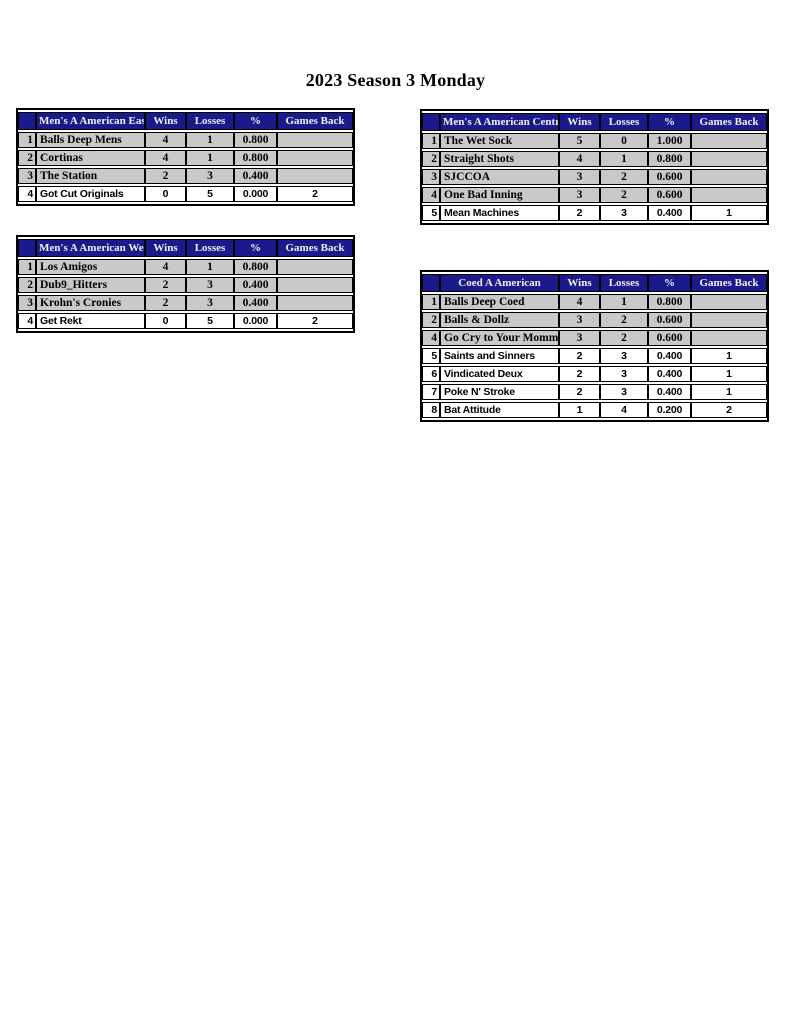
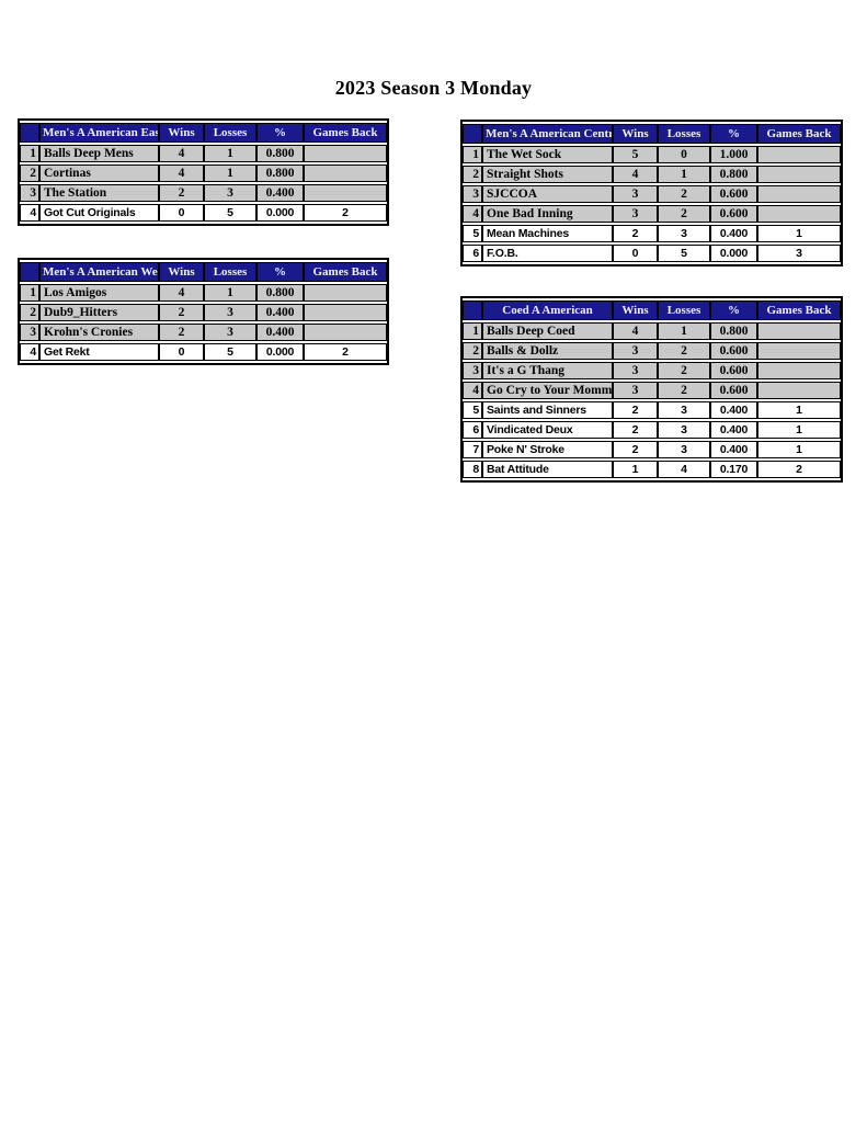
  2023 Season 3 Monday
  	Men's A American Eas	Wins	Losses	%	Games Back
  1	Balls Deep Mens	4	1	0.800
  2	Cortinas	4	1	0.800
  3	The Station	2	3	0.400
  4	Got Cut Originals	0	5	0.000	2
  	Men's A American Centr	Wins	Losses	%	Games Back
  1	The Wet Sock	5	0	1.000
  2	Straight Shots	4	1	0.800
  3	SJCCOA	3	2	0.600
  4	One Bad Inning	3	2	0.600
  5	Mean Machines	2	3	0.400	1
+ 6	F.O.B.	0	5	0.000	3
  	Men's A American We	Wins	Losses	%	Games Back
  1	Los Amigos	4	1	0.800
  2	Dub9_Hitters	2	3	0.400
  3	Krohn's Cronies	2	3	0.400
  4	Get Rekt	0	5	0.000	2
  	Coed A American	Wins	Losses	%	Games Back
  1	Balls Deep Coed	4	1	0.800
  2	Balls & Dollz	3	2	0.600
+ 3	It's a G Thang	3	2	0.600
  4	Go Cry to Your Momm	3	2	0.600
  5	Saints and Sinners	2	3	0.400	1
  6	Vindicated Deux	2	3	0.400	1
  7	Poke N' Stroke	2	3	0.400	1
- 8	Bat Attitude	1	4	0.200	2
+ 8	Bat Attitude	1	4	0.170	2
